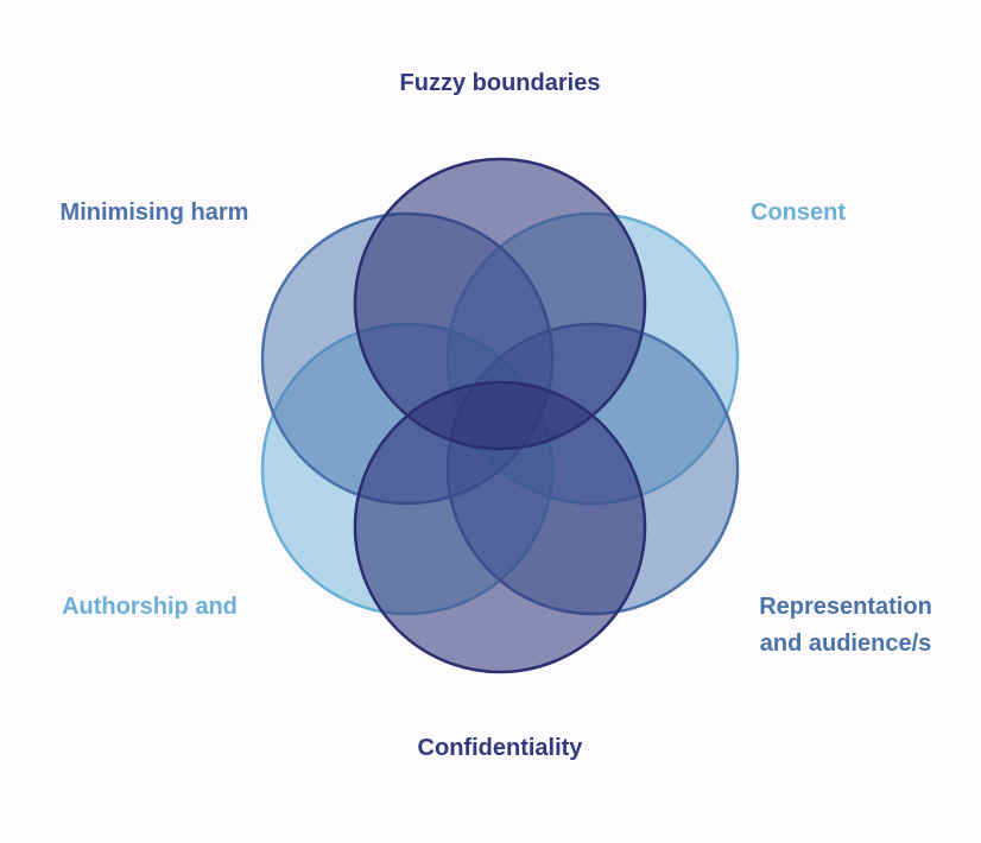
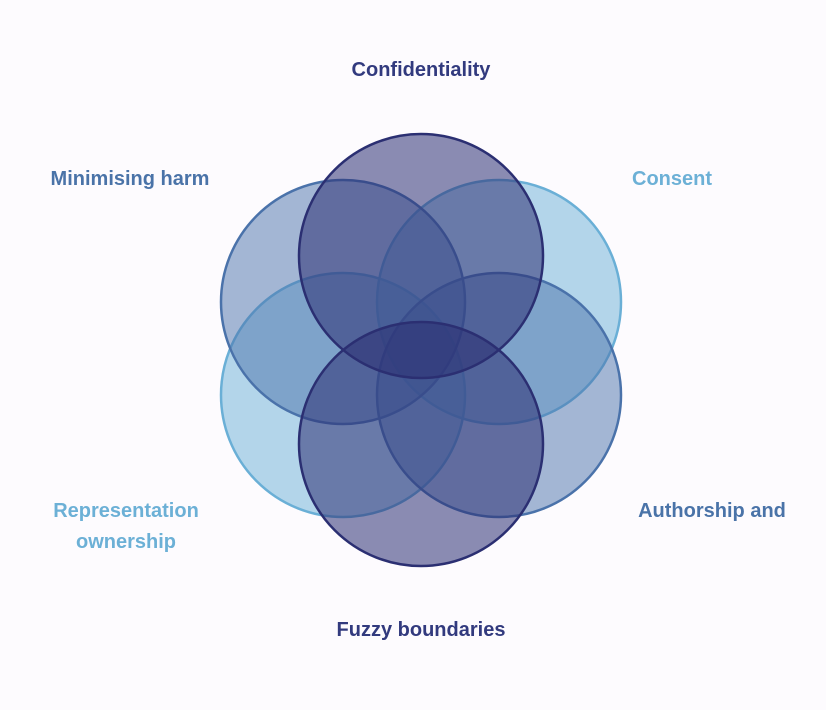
- Fuzzy boundaries
+ Confidentiality
  Minimising harm
  Consent
- Authorship and
+ Representation
+ ownership
- Representation
+ Authorship and
- and audience/s
- Confidentiality
+ Fuzzy boundaries
